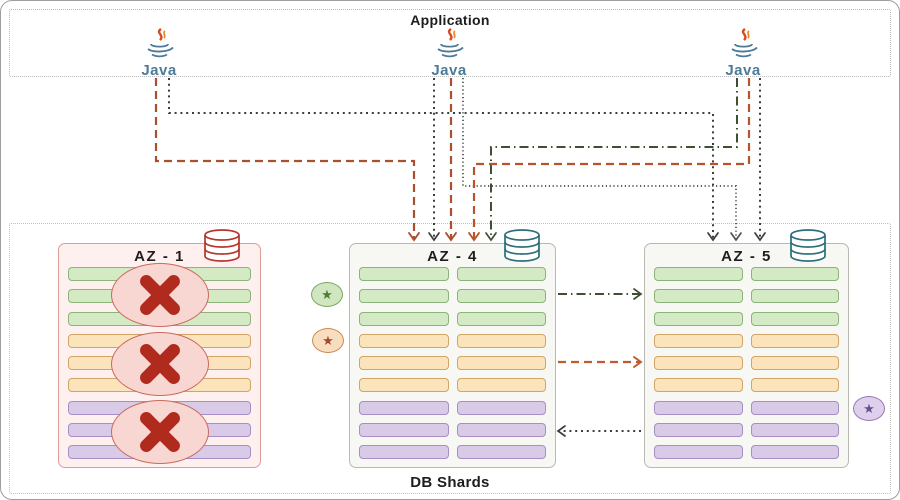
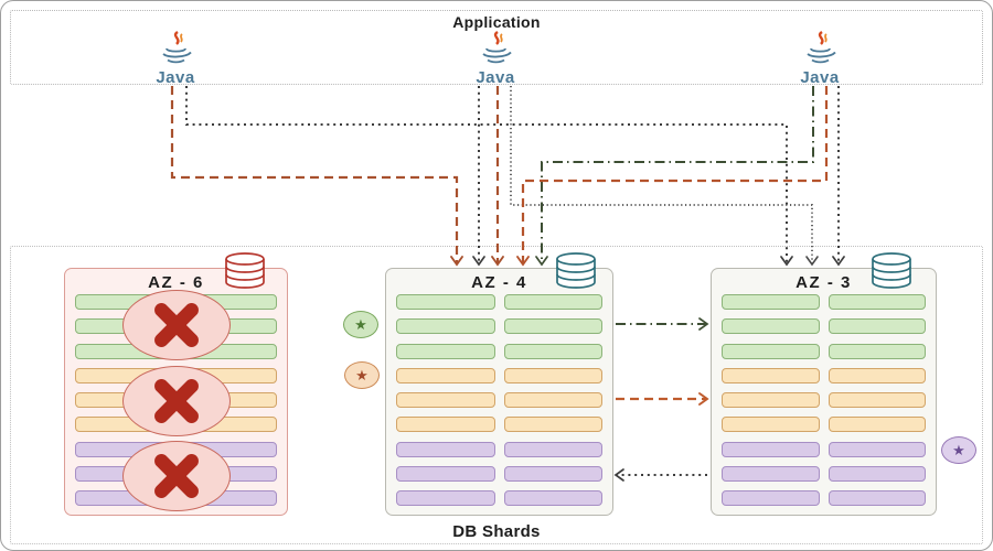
  Application
  Java
  Java
  Java
  DB Shards
- AZ - 1
+ AZ - 6
  AZ - 4
- AZ - 5
+ AZ - 3
  ★
  ★
  ★
